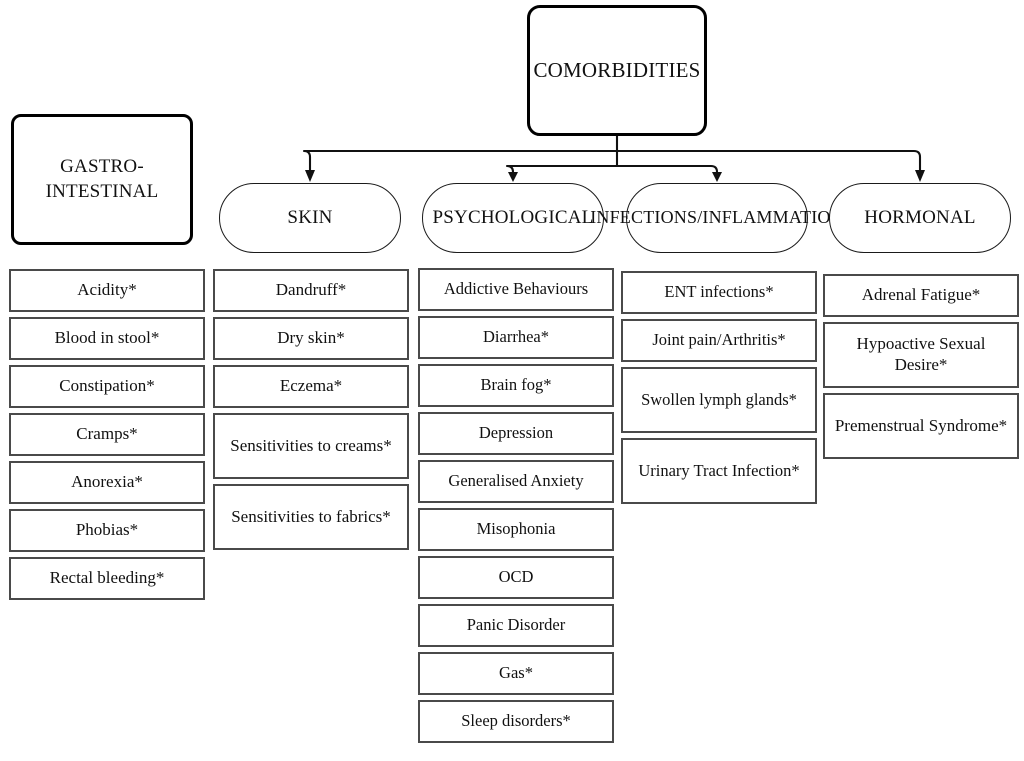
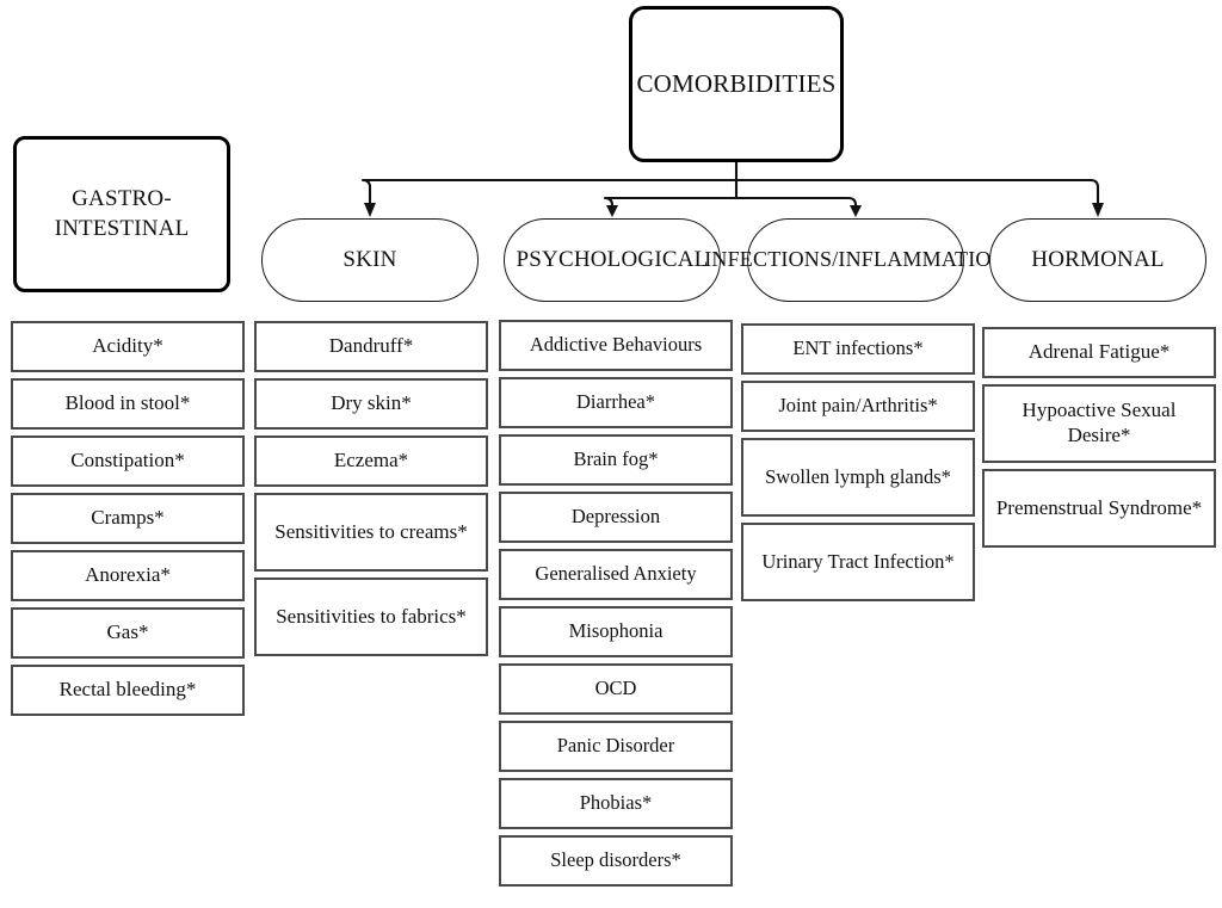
  COMORBIDITIES
  GASTRO-INTESTINAL
  SKIN
  PSYCHOLOGICAL
  INFECTIONS/
  INFLAMMATIO
  HORMONAL
  Acidity*
  Blood in stool*
  Constipation*
  Cramps*
  Anorexia*
- Phobias*
+ Gas*
  Rectal bleeding*
  Dandruff*
  Dry skin*
  Eczema*
  Sensitivities to creams*
  Sensitivities to fabrics*
  Addictive Behaviours
  Diarrhea*
  Brain fog*
  Depression
  Generalised Anxiety
  Misophonia
  OCD
  Panic Disorder
- Gas*
+ Phobias*
  Sleep disorders*
  ENT infections*
  Joint pain/Arthritis*
  Swollen lymph glands*
  Urinary Tract Infection*
  Adrenal Fatigue*
  Hypoactive Sexual Desire*
  Premenstrual Syndrome*
